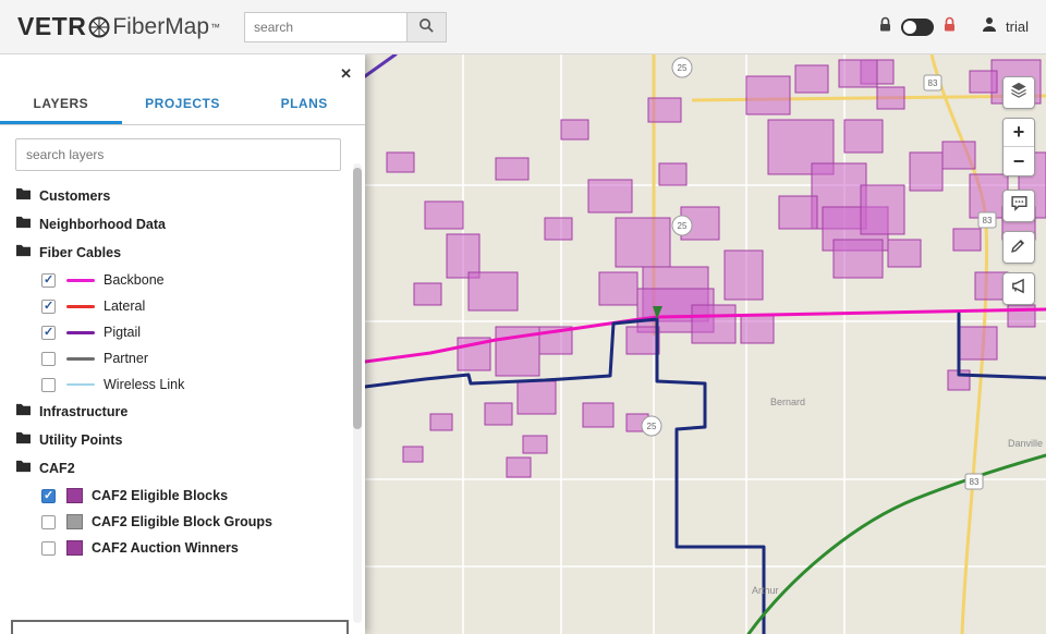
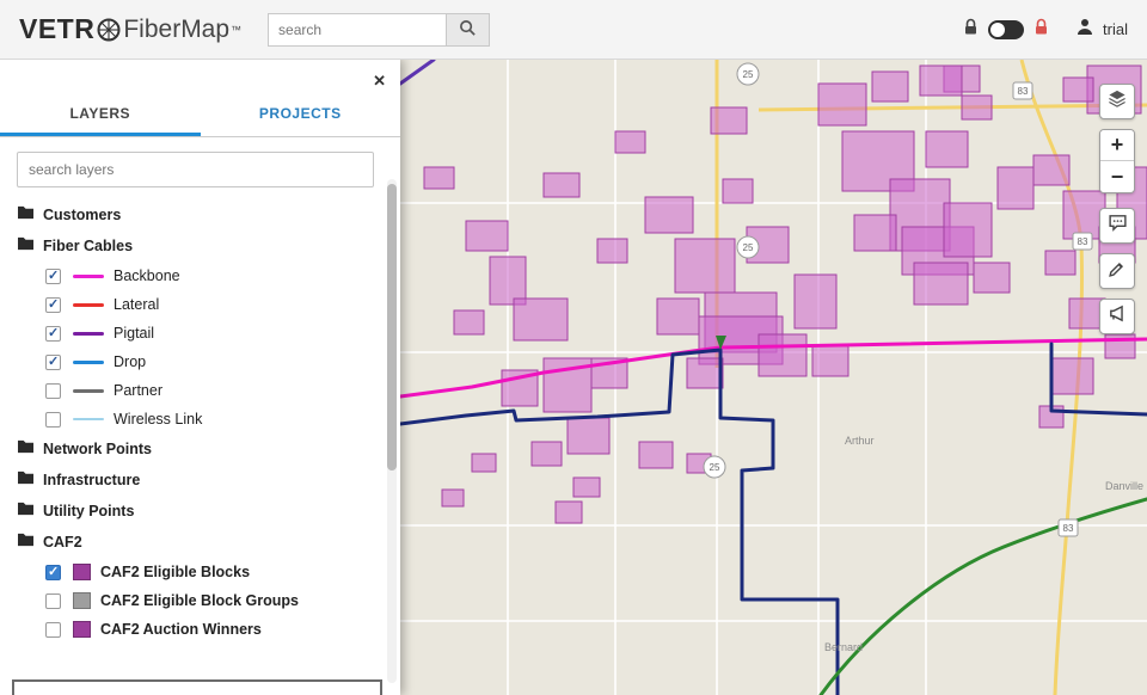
  25
  25
  25
  83
  83
  83
- Bernard
+ Arthur
  Danville
- Arthur
+ Bernard
  +
  −
  VETR
  FiberMap
  ™
  search
  trial
  ✕
  LAYERS
  PROJECTS
- PLANS
  search layers
  Customers
- Neighborhood Data
  Fiber Cables
  Backbone
  Lateral
  Pigtail
+ Drop
  Partner
  Wireless Link
+ Network Points
  Infrastructure
  Utility Points
  CAF2
  CAF2 Eligible Blocks
  CAF2 Eligible Block Groups
  CAF2 Auction Winners
